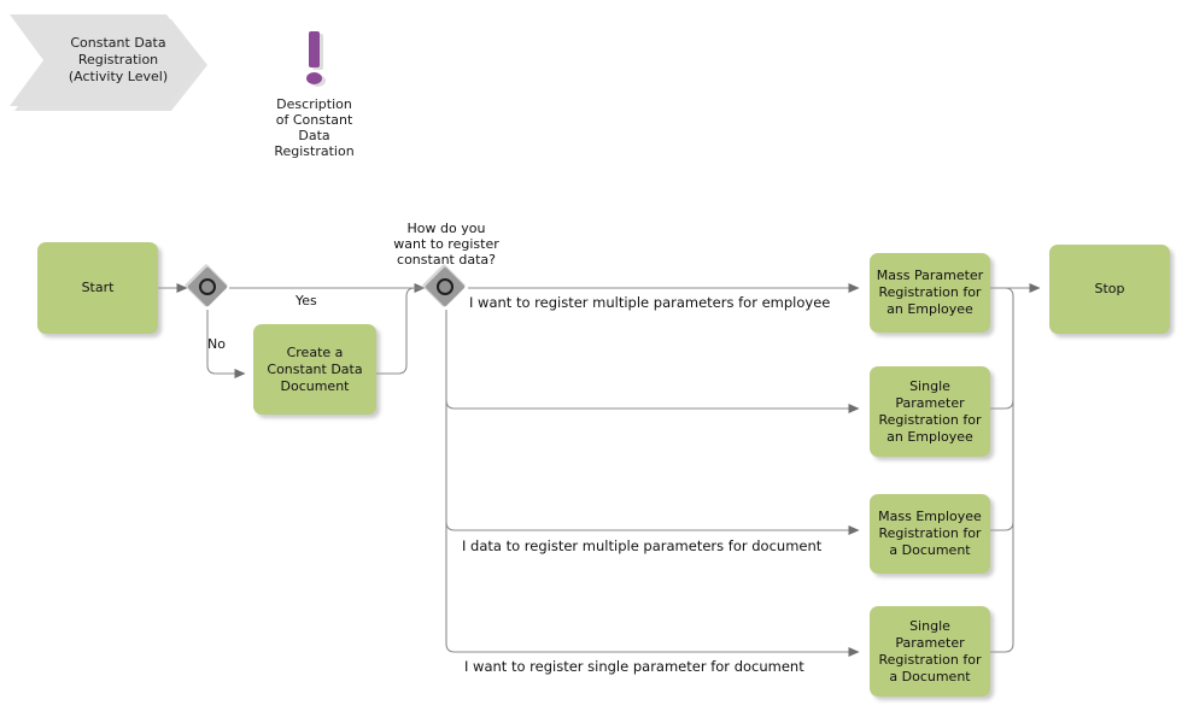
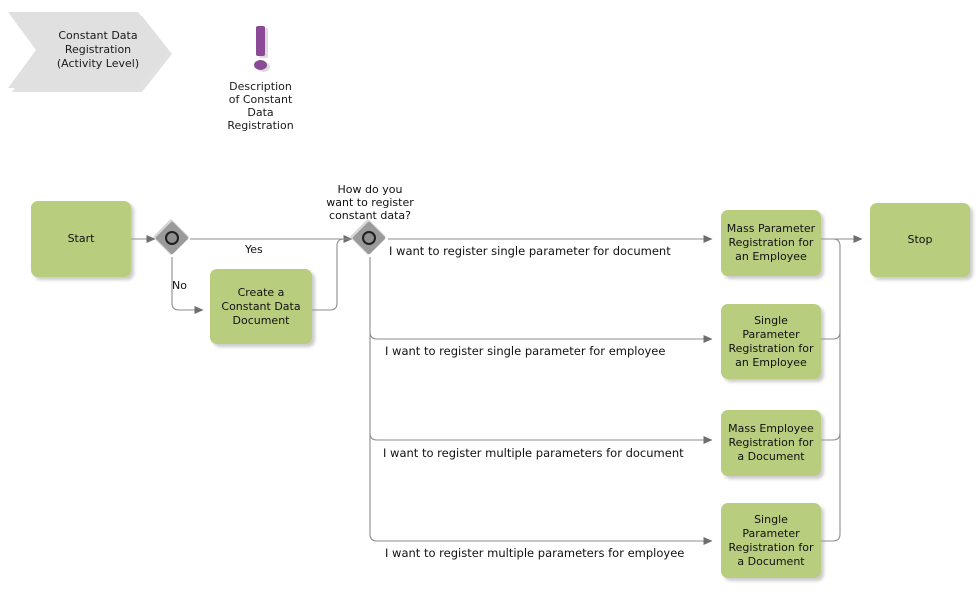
  Constant Data
  Registration
  (Activity Level)
  Description
  of Constant
  Data
  Registration
  Start
  Yes
  No
  Create a
  Constant Data
  Document
  How do you
  want to register
  constant data?
- I want to register multiple parameters for employee
+ I want to register single parameter for document
+ I want to register single parameter for employee
- I data to register multiple parameters for document
+ I want to register multiple parameters for document
- I want to register single parameter for document
+ I want to register multiple parameters for employee
  Mass Parameter
  Registration for
  an Employee
  Single
  Parameter
  Registration for
  an Employee
  Mass Employee
  Registration for
  a Document
  Single
  Parameter
  Registration for
  a Document
  Stop
